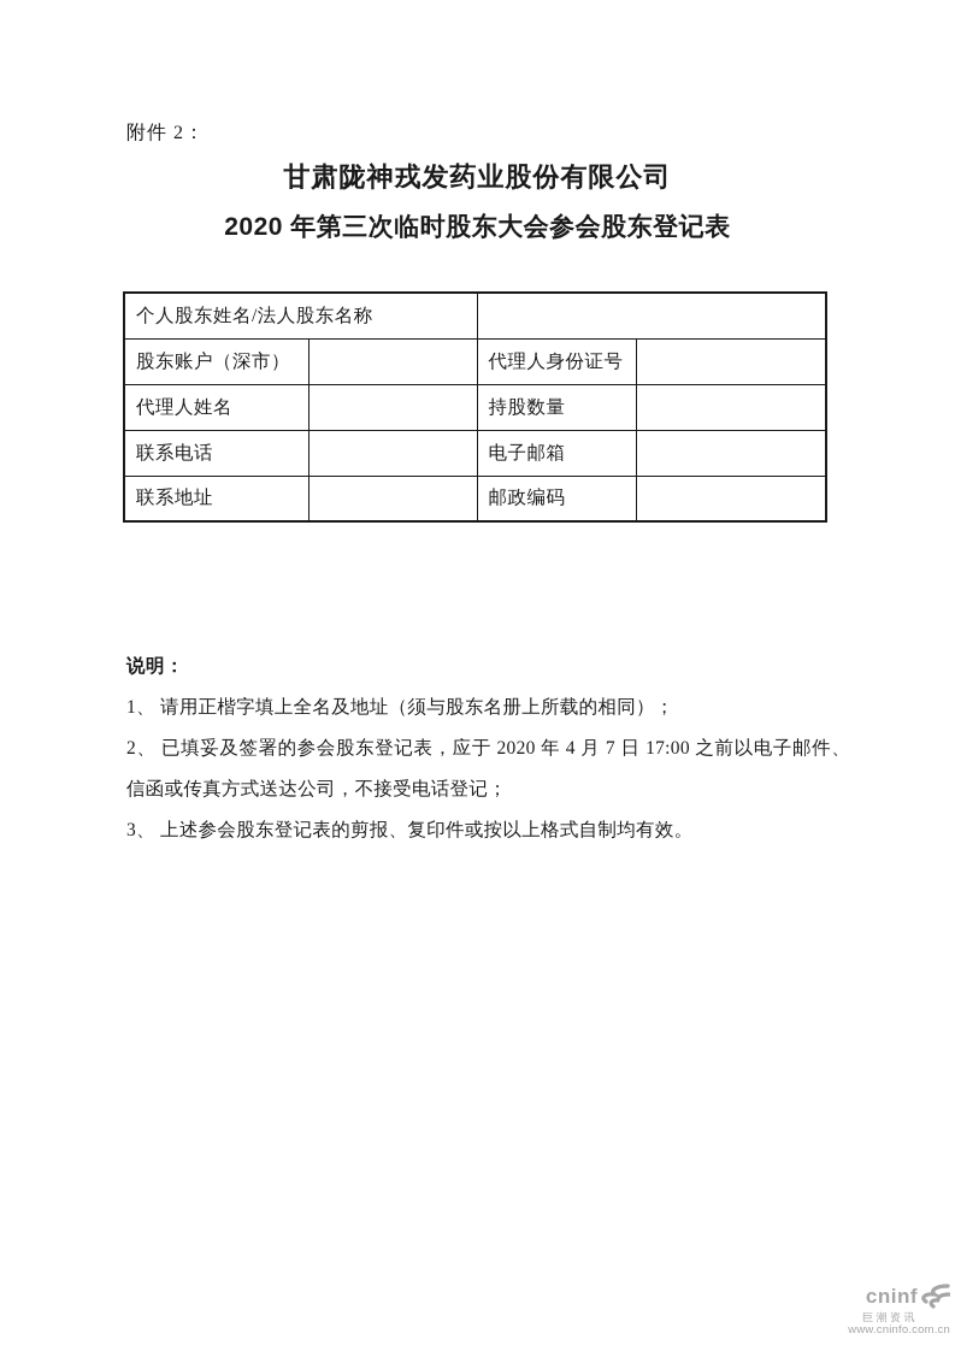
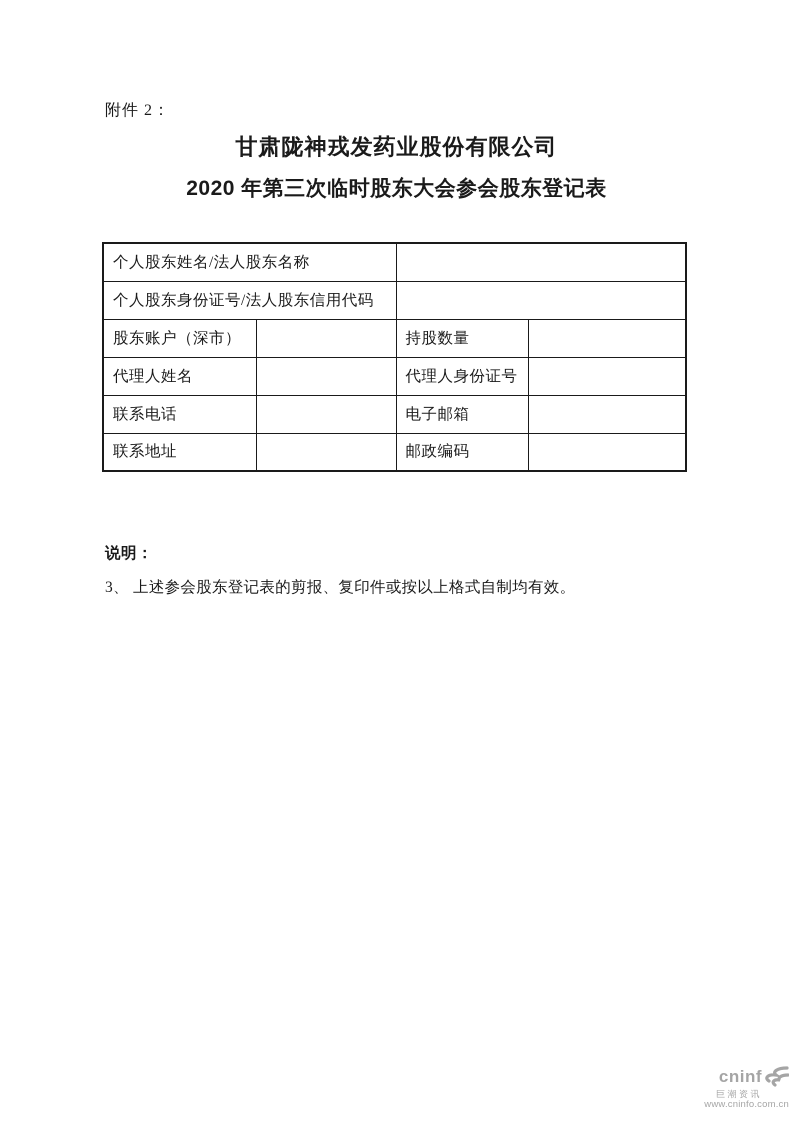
  附件 2：
  甘肃陇神戎发药业股份有限公司
  2020 年第三次临时股东大会参会股东登记表
  个人股东姓名/法人股东名称
+ 个人股东身份证号/法人股东信用代码
- 股东账户（深市）		代理人身份证号
+ 股东账户（深市）		持股数量
- 代理人姓名		持股数量
+ 代理人姓名		代理人身份证号
  联系电话		电子邮箱
  联系地址		邮政编码
  说明：
- 1、 请用正楷字填上全名及地址（须与股东名册上所载的相同）；
- 2、 已填妥及签署的参会股东登记表，应于 2020 年 4 月 7 日 17:00 之前以电子邮件、信函或传真方式送达公司，不接受电话登记；
  3、 上述参会股东登记表的剪报、复印件或按以上格式自制均有效。
  cninf
  巨潮资讯
  www.cninfo.com.cn
